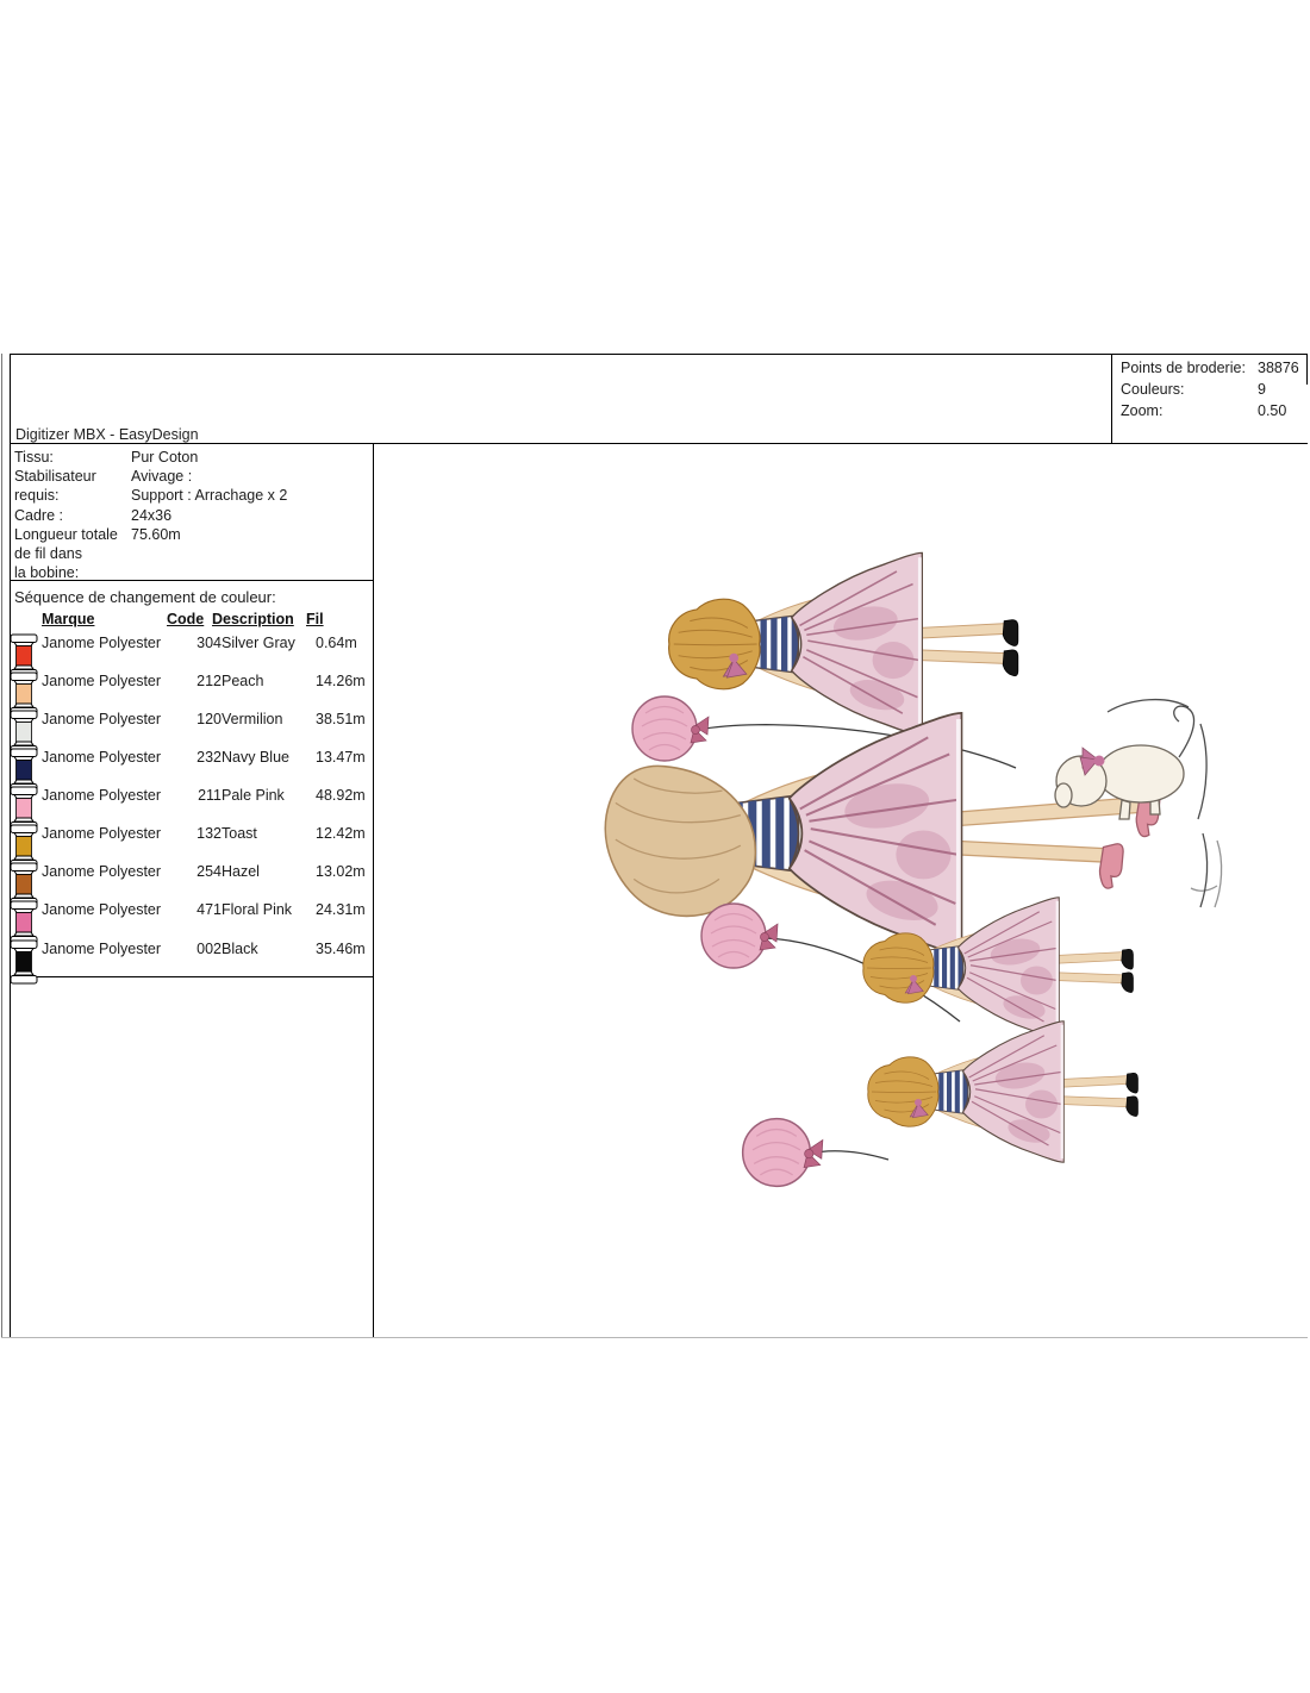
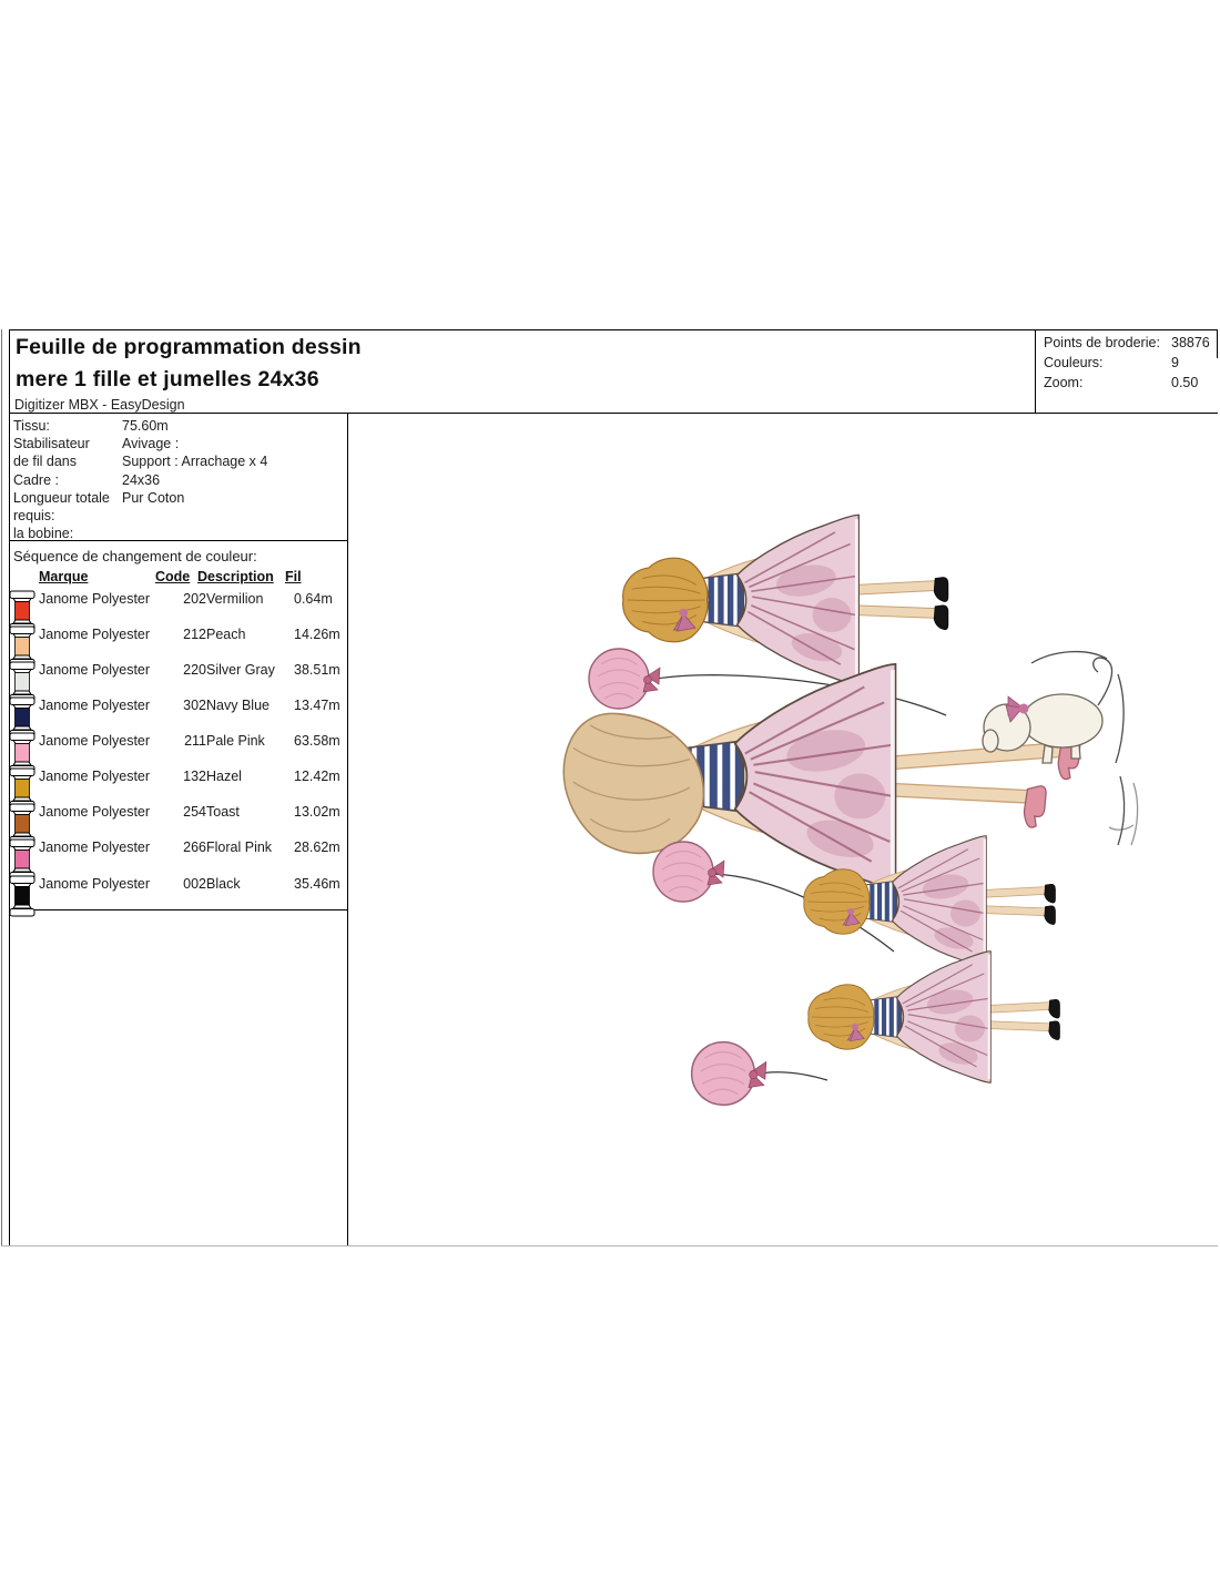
+ Feuille de programmation dessin
+ mere 1 fille et jumelles 24x36
  Digitizer MBX - EasyDesign
  Points de broderie:
  38876
  Couleurs:
  9
  Zoom:
  0.50
  Tissu:
- Pur Coton
+ 75.60m
  Stabilisateur
- requis:
+ de fil dans
  Avivage :
- Support : Arrachage x 2
+ Support : Arrachage x 4
  Cadre :
  24x36
  Longueur totale
- de fil dans
+ requis:
  la bobine:
- 75.60m
+ Pur Coton
  Séquence de changement de couleur:
  Marque
  Code
  Description
  Fil
  Janome Polyester
- 304
+ 202
- Silver Gray
+ Vermilion
  0.64m
  Janome Polyester
  212
  Peach
  14.26m
  Janome Polyester
- 120
+ 220
- Vermilion
+ Silver Gray
  38.51m
  Janome Polyester
- 232
+ 302
  Navy Blue
  13.47m
  Janome Polyester
  211
  Pale Pink
- 48.92m
+ 63.58m
  Janome Polyester
  132
- Toast
+ Hazel
  12.42m
  Janome Polyester
  254
- Hazel
+ Toast
  13.02m
  Janome Polyester
- 471
+ 266
  Floral Pink
- 24.31m
+ 28.62m
  Janome Polyester
  002
  Black
  35.46m
